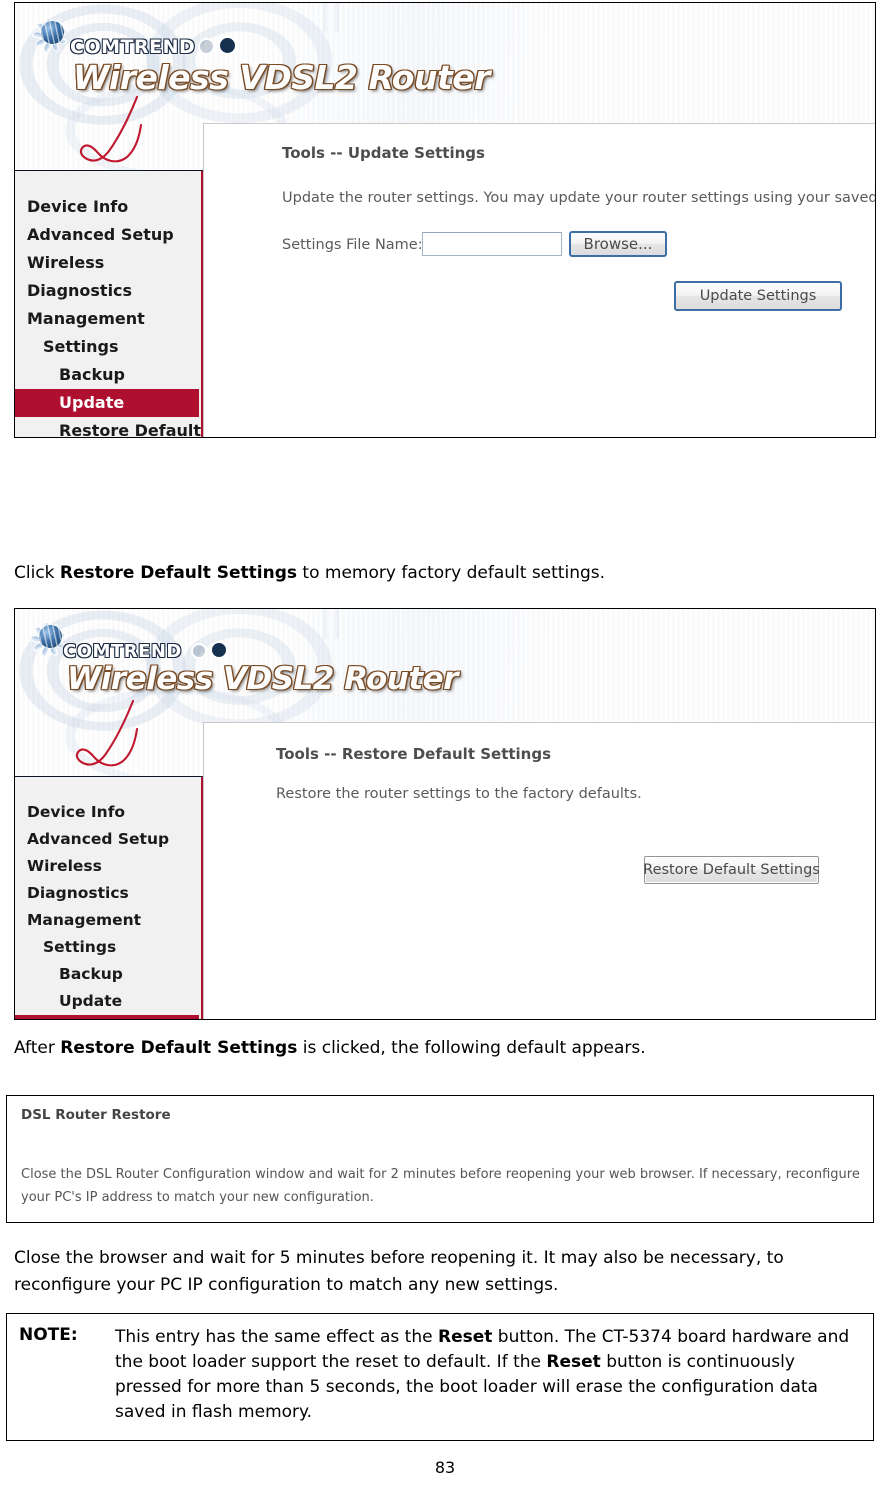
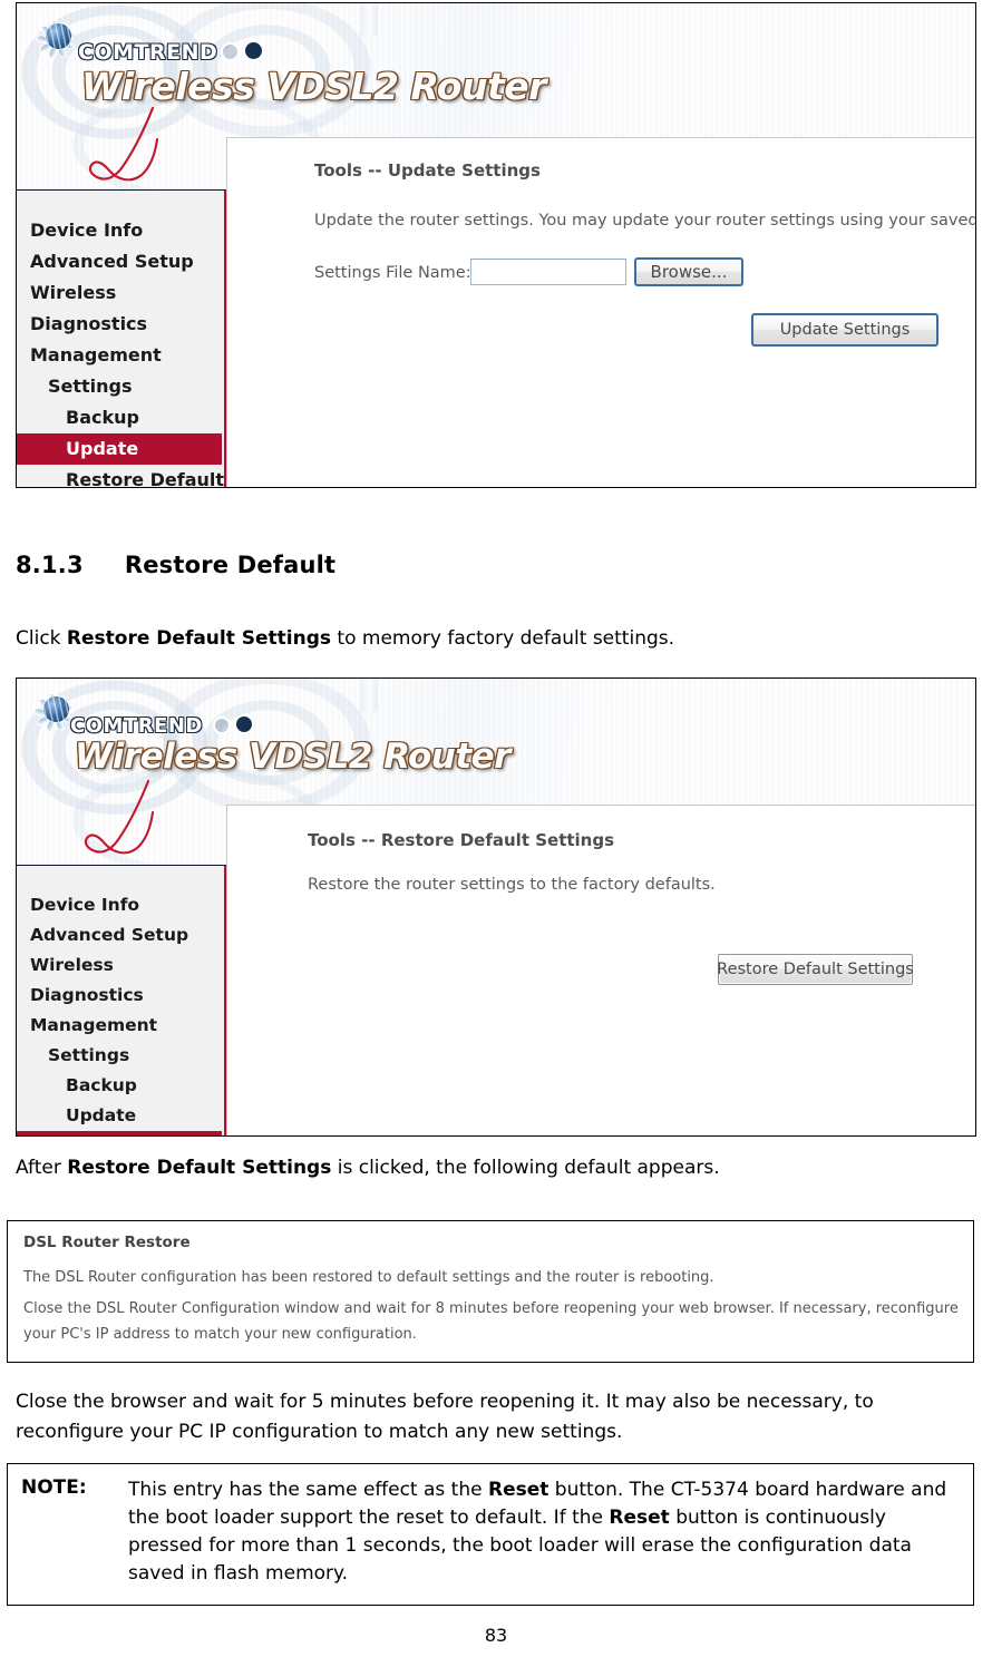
  COMTREND
  Wireless VDSL2 Router
  Device Info
  Advanced Setup
  Wireless
  Diagnostics
  Management
  Settings
  Backup
  Update
  Restore Default
  Tools -- Update Settings
  Update the router settings. You may update your router settings using your saved
  Settings File Name:
  Browse...
  Update Settings
+ 8.1.3 Restore Default
  Click Restore Default Settings to memory factory default settings.
  COMTREND
  Wireless VDSL2 Router
  Device Info
  Advanced Setup
  Wireless
  Diagnostics
  Management
  Settings
  Backup
  Update
  Tools -- Restore Default Settings
  Restore the router settings to the factory defaults.
  Restore Default Settings
  After Restore Default Settings is clicked, the following default appears.
  DSL Router Restore
+ The DSL Router configuration has been restored to default settings and the router is rebooting.
- Close the DSL Router Configuration window and wait for 2 minutes before reopening your web browser. If necessary, reconfigure
+ Close the DSL Router Configuration window and wait for 8 minutes before reopening your web browser. If necessary, reconfigure
  your PC's IP address to match your new configuration.
  Close the browser and wait for 5 minutes before reopening it. It may also be necessary, to reconfigure your PC IP configuration to match any new settings.
  NOTE:
- This entry has the same effect as the Reset button. The CT-5374 board hardware and the boot loader support the reset to default. If the Reset button is continuously pressed for more than 5 seconds, the boot loader will erase the configuration data saved in flash memory.
+ This entry has the same effect as the Reset button. The CT-5374 board hardware and the boot loader support the reset to default. If the Reset button is continuously pressed for more than 1 seconds, the boot loader will erase the configuration data saved in flash memory.
  83
